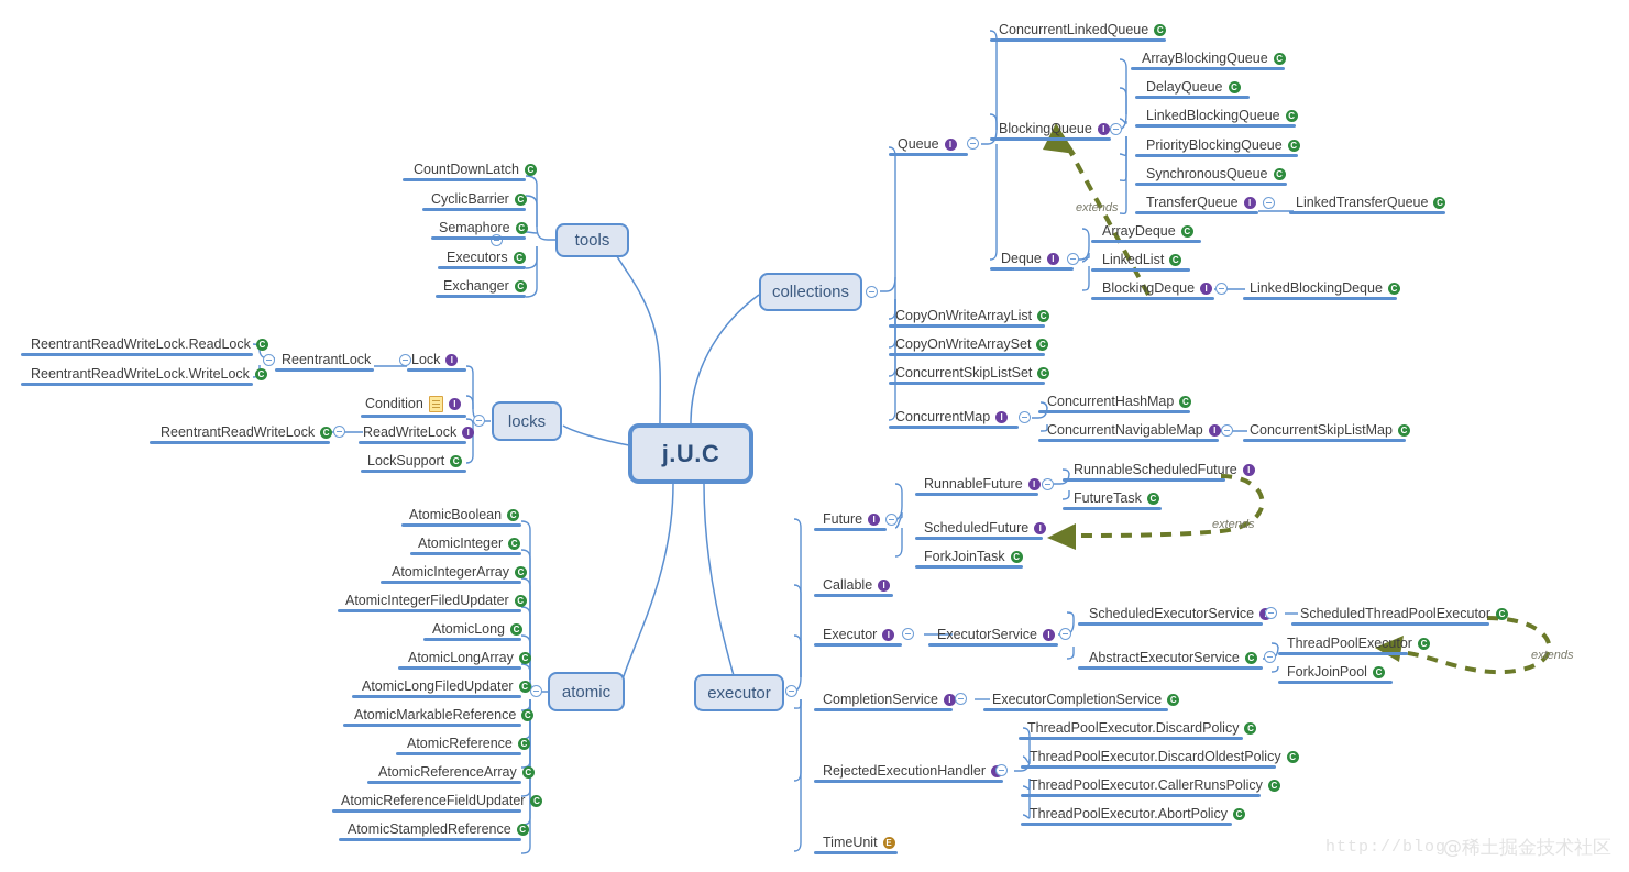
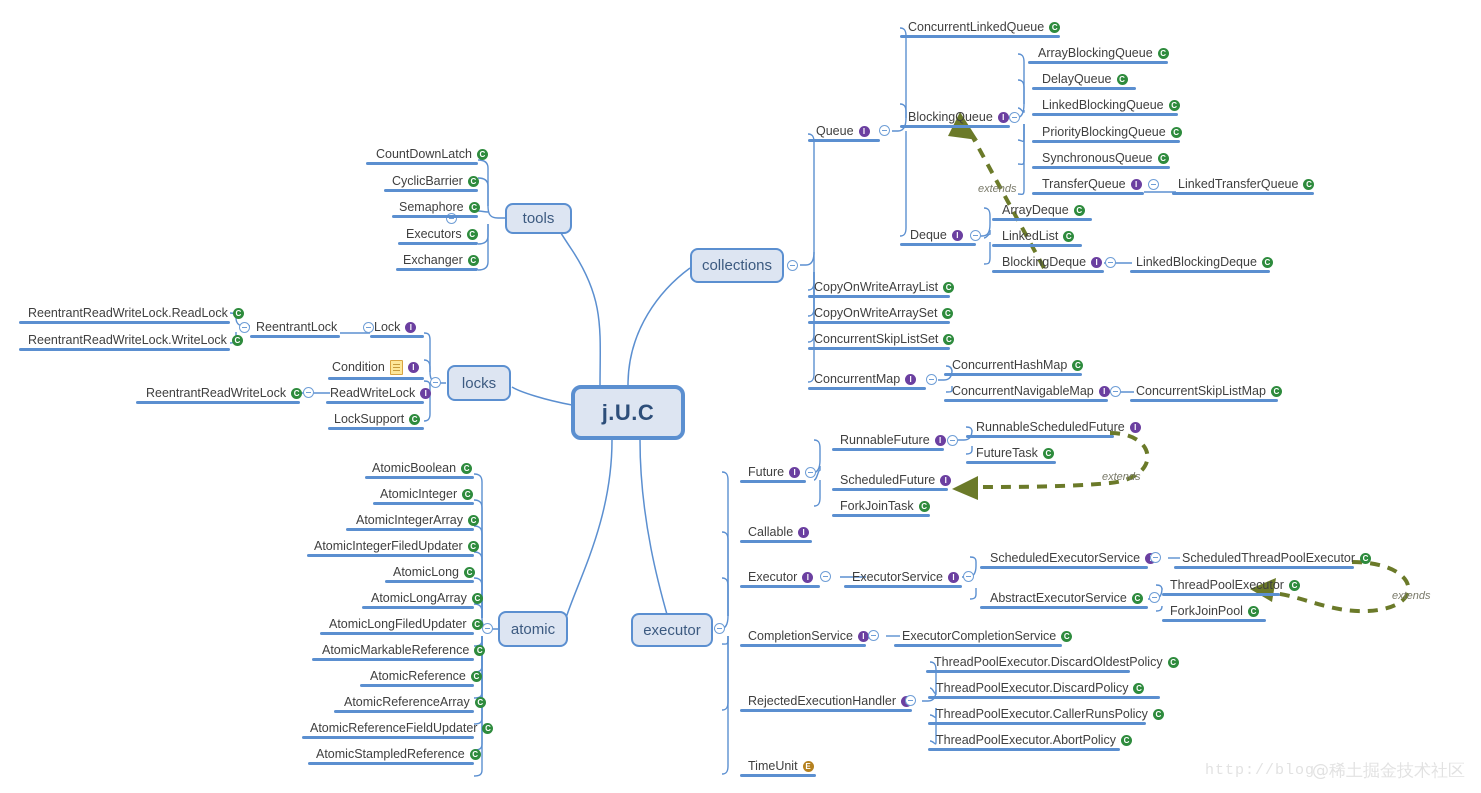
  extends
  extends
  extends
  j.U.C
  tools
  locks
  atomic
  collections
  executor
  CountDownLatch
  C
  CyclicBarrier
  C
  Semaphore
  C
  Executors
  C
  Exchanger
  C
  Lock
  I
  Condition
  I
  ReadWriteLock
  I
  LockSupport
  C
  ReentrantLock
  ReentrantReadWriteLock.ReadLock
  C
  ReentrantReadWriteLock.WriteLock
  C
  ReentrantReadWriteLock
  C
  AtomicBoolean
  C
  AtomicInteger
  C
  AtomicIntegerArray
  C
  AtomicIntegerFiledUpdater
  C
  AtomicLong
  C
  AtomicLongArray
  C
  AtomicLongFiledUpdater
  C
  AtomicMarkableReference
  C
  AtomicReference
  C
  AtomicReferenceArray
  C
  AtomicReferenceFieldUpdater
  C
  AtomicStampledReference
  C
  Queue
  I
  CopyOnWriteArrayList
  C
  CopyOnWriteArraySet
  C
  ConcurrentSkipListSet
  C
  ConcurrentMap
  I
  ConcurrentLinkedQueue
  C
  BlockingQueue
  I
  Deque
  I
  ArrayBlockingQueue
  C
  DelayQueue
  C
  LinkedBlockingQueue
  C
  PriorityBlockingQueue
  C
  SynchronousQueue
  C
  TransferQueue
  I
  LinkedTransferQueue
  C
  ArrayDeque
  C
  LinkedList
  C
  BlockingDeque
  I
  LinkedBlockingDeque
  C
  ConcurrentHashMap
  C
  ConcurrentNavigableMap
  I
  ConcurrentSkipListMap
  C
  Future
  I
  Callable
  I
  Executor
  I
  CompletionService
  I
  RejectedExecutionHandler
  TimeUnit
  E
  RunnableFuture
  I
  ScheduledFuture
  I
  ForkJoinTask
  C
  RunnableScheduledFuture
  I
  FutureTask
  C
  ExecutorService
  I
  ScheduledExecutorService
  AbstractExecutorService
  C
  ScheduledThreadPoolExecutor
  C
  ThreadPoolExecutor
  C
  ForkJoinPool
  C
  ExecutorCompletionService
  C
- ThreadPoolExecutor.DiscardPolicy
+ ThreadPoolExecutor.DiscardOldestPolicy
  C
- ThreadPoolExecutor.DiscardOldestPolicy
+ ThreadPoolExecutor.DiscardPolicy
  C
  ThreadPoolExecutor.CallerRunsPolicy
  C
  ThreadPoolExecutor.AbortPolicy
  C
  http://blog
  @稀土掘金技术社区
